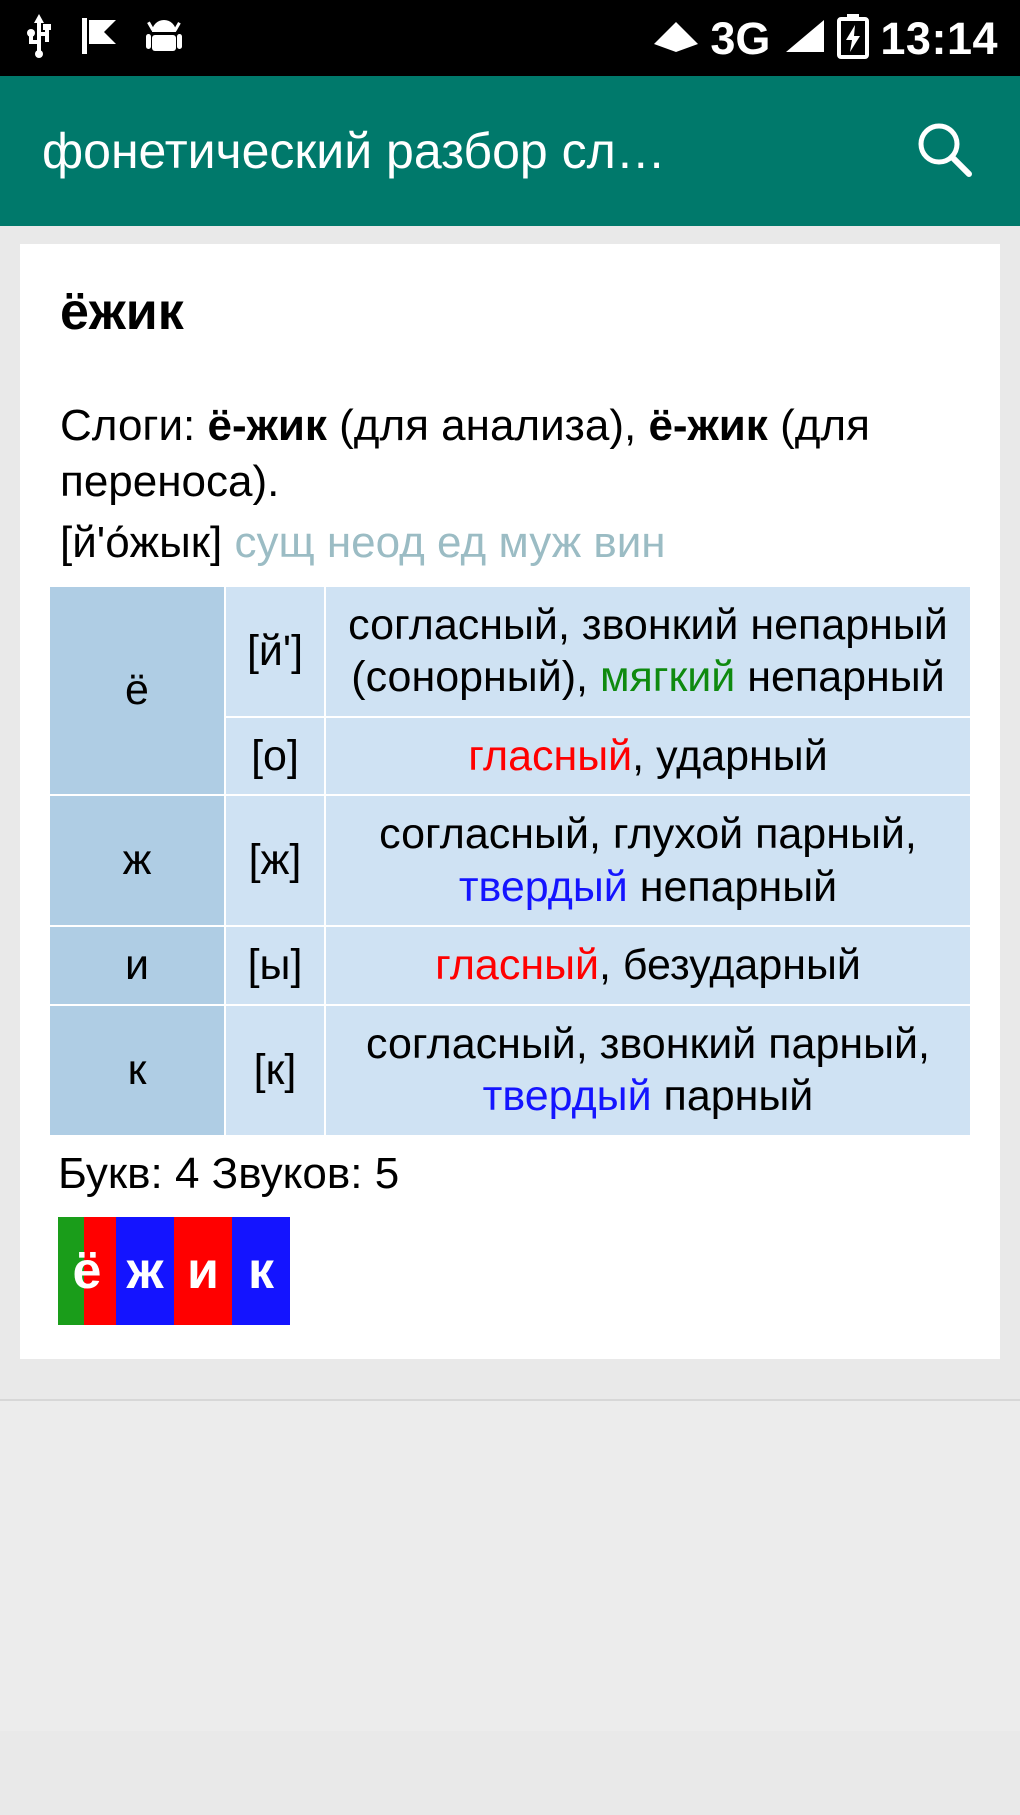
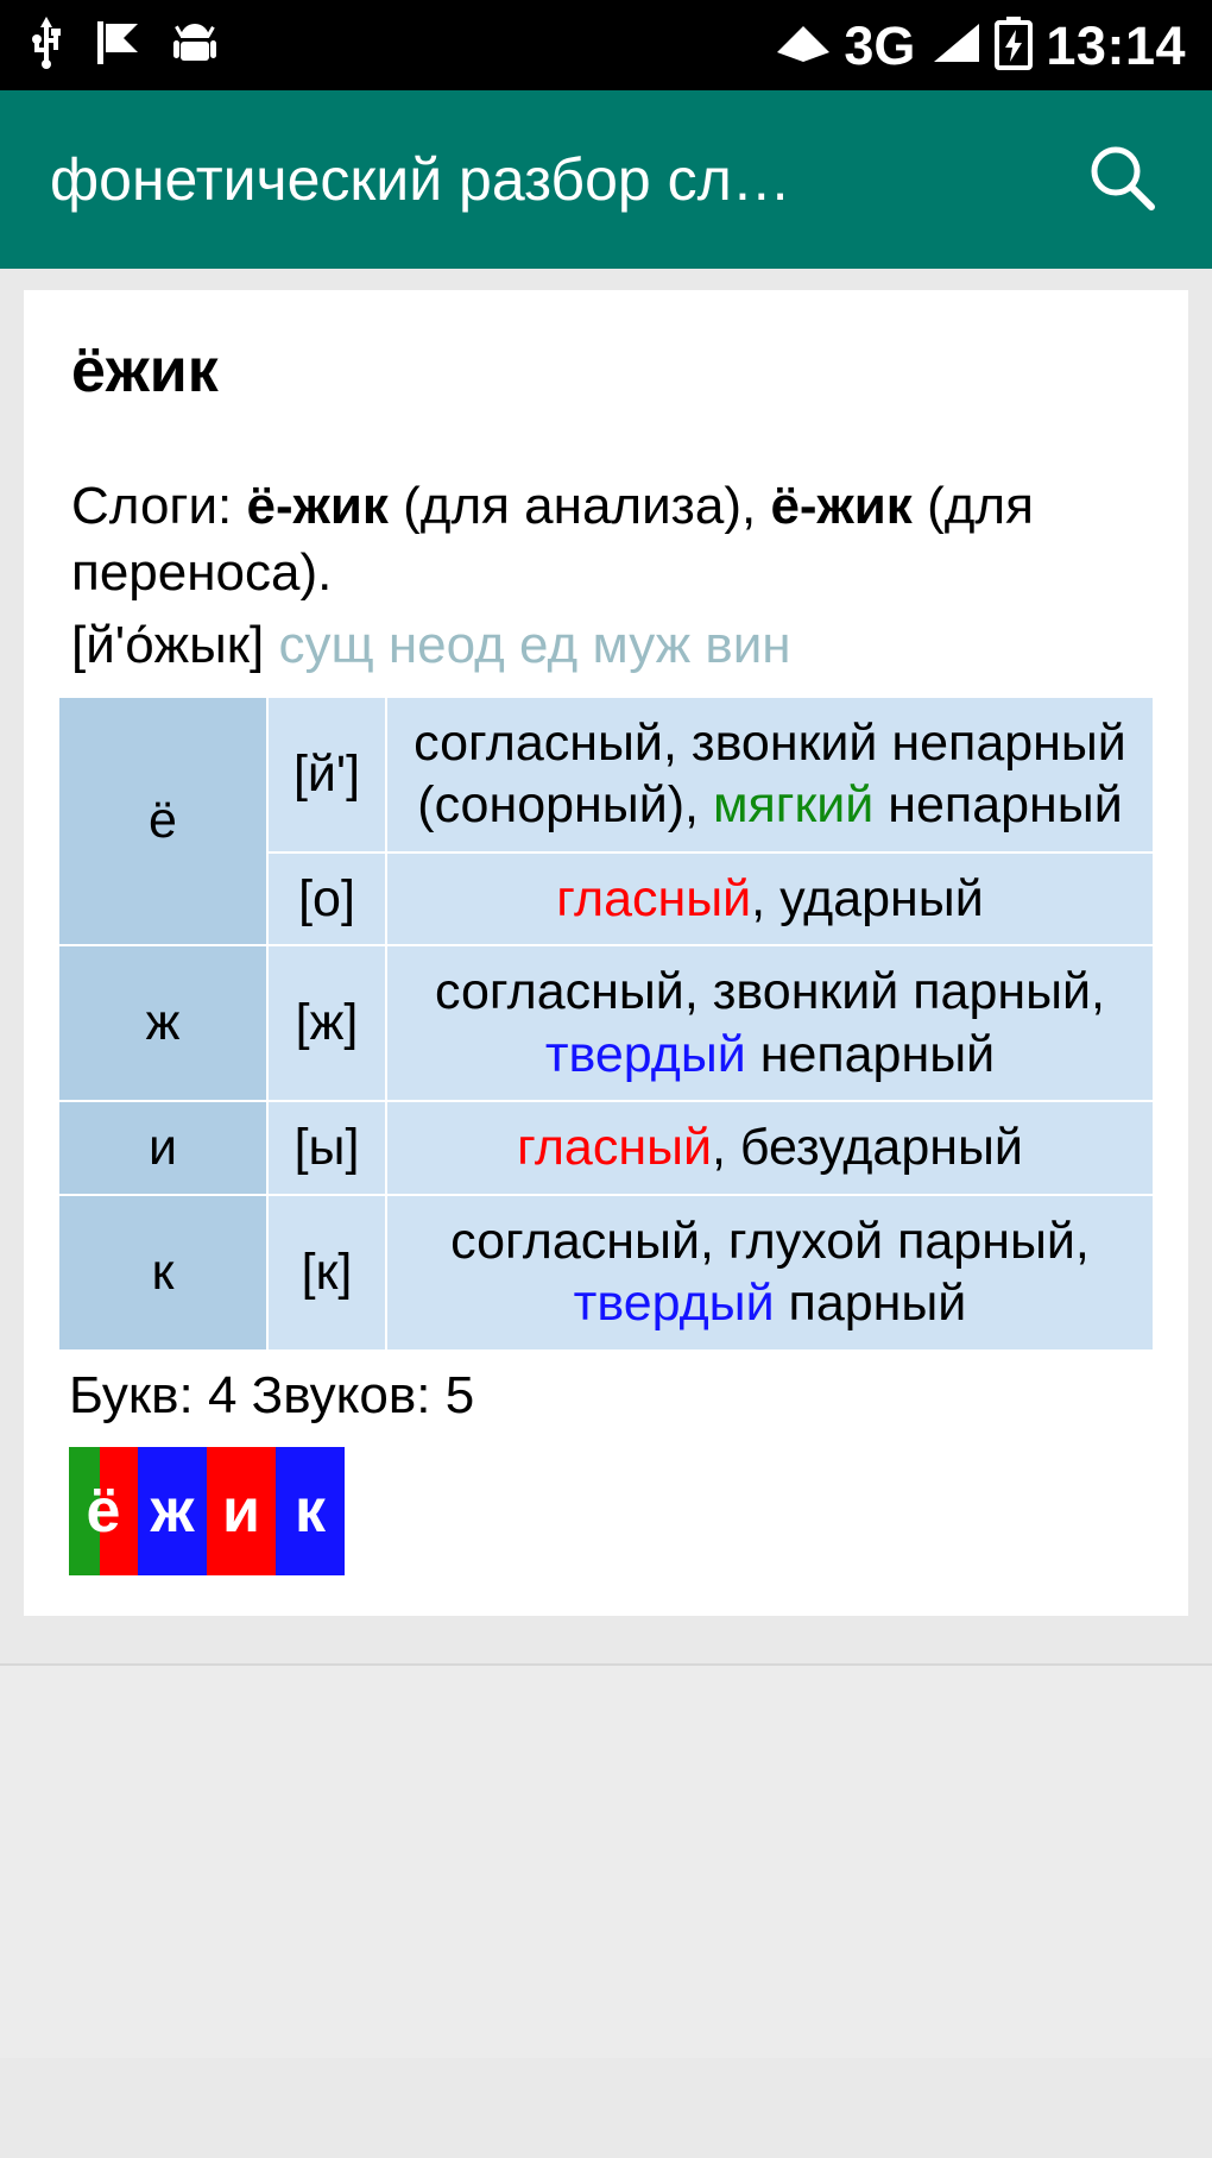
  3G
  13:14
  фонетический разбор сл…
  ёжик
  Слоги: ё-жик (для анализа), ё-жик (для переноса).
  [й'о́жык] сущ неод ед муж вин
  ё	[й']	согласный, звонкий непарный (сонорный), мягкий непарный
  [о]	гласный, ударный
- ж	[ж]	согласный, глухой парный, твердый непарный
+ ж	[ж]	согласный, звонкий парный, твердый непарный
  и	[ы]	гласный, безударный
- к	[к]	согласный, звонкий парный, твердый парный
+ к	[к]	согласный, глухой парный, твердый парный
  Букв: 4 Звуков: 5
  ё
  ж
  и
  к
